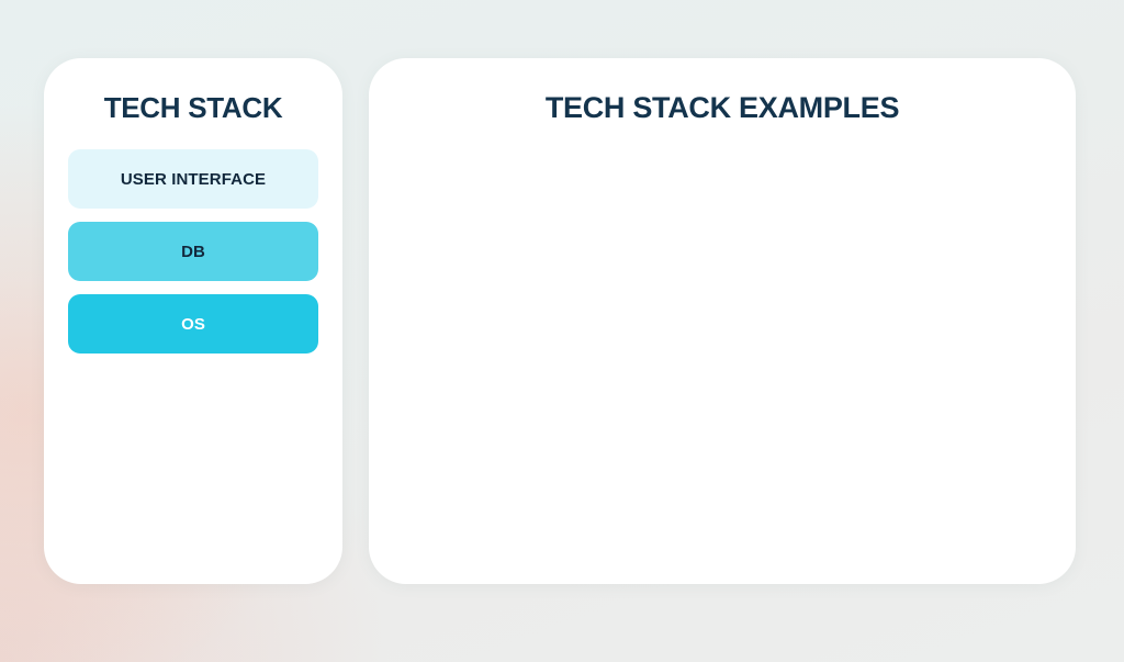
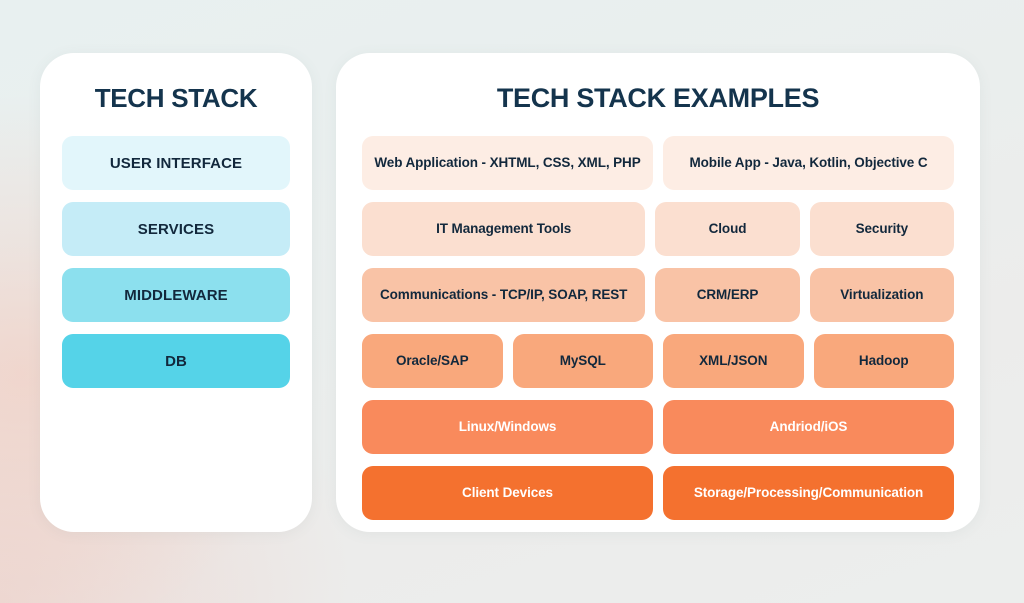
  TECH STACK
  USER INTERFACE
+ SERVICES
+ MIDDLEWARE
  DB
- OS
  TECH STACK EXAMPLES
+ Web Application - XHTML, CSS, XML, PHP
+ Mobile App - Java, Kotlin, Objective C
+ IT Management Tools
+ Cloud
+ Security
+ Communications - TCP/IP, SOAP, REST
+ CRM/ERP
+ Virtualization
+ Oracle/SAP
+ MySQL
+ XML/JSON
+ Hadoop
+ Linux/Windows
+ Andriod/iOS
+ Client Devices
+ Storage/Processing/Communication
